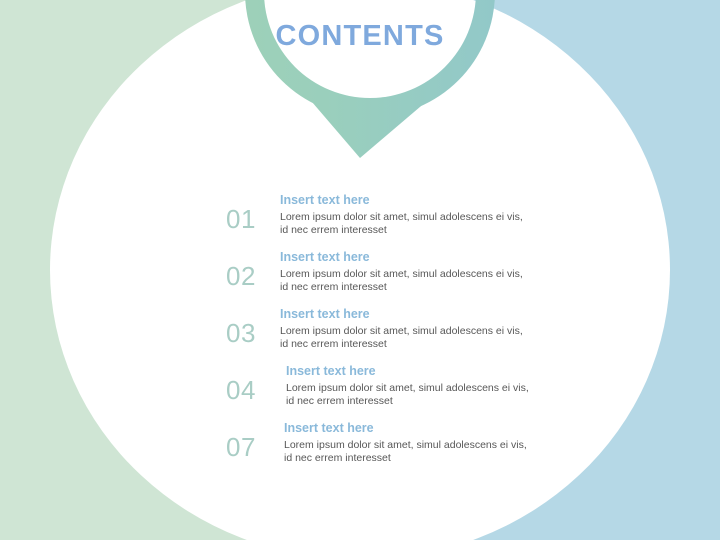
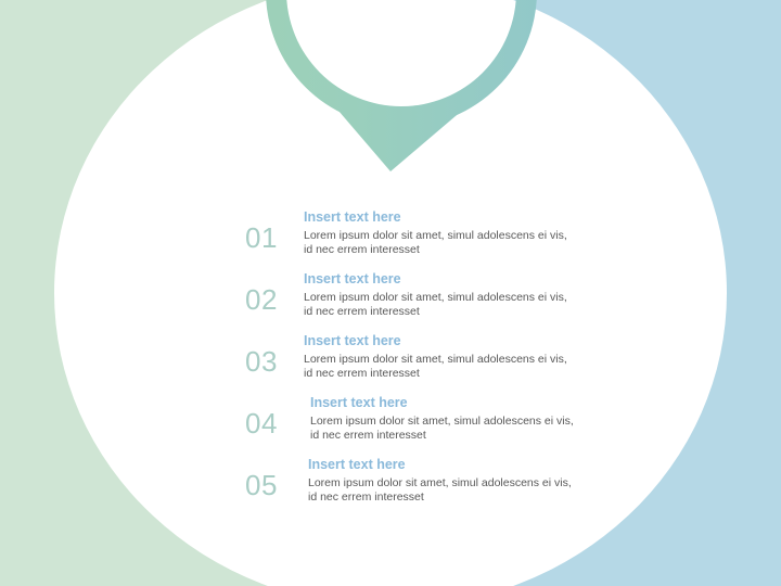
- CONTENTS
  01
  Insert text here
  Lorem ipsum dolor sit amet, simul adolescens ei vis, id nec errem interesset
  02
  Insert text here
  Lorem ipsum dolor sit amet, simul adolescens ei vis, id nec errem interesset
  03
  Insert text here
  Lorem ipsum dolor sit amet, simul adolescens ei vis, id nec errem interesset
  04
  Insert text here
  Lorem ipsum dolor sit amet, simul adolescens ei vis, id nec errem interesset
- 07
+ 05
  Insert text here
  Lorem ipsum dolor sit amet, simul adolescens ei vis, id nec errem interesset
